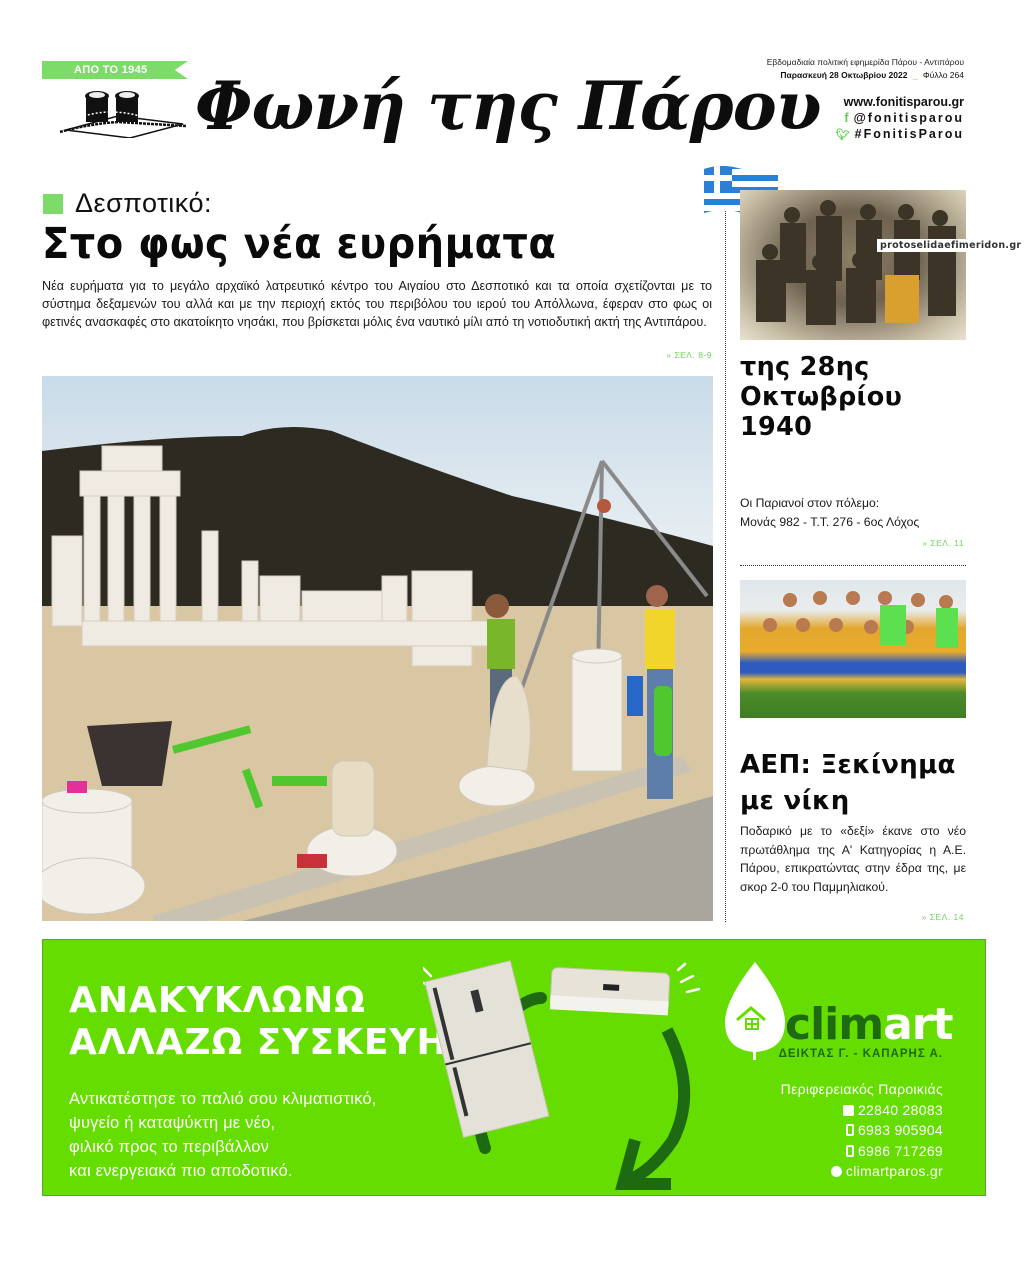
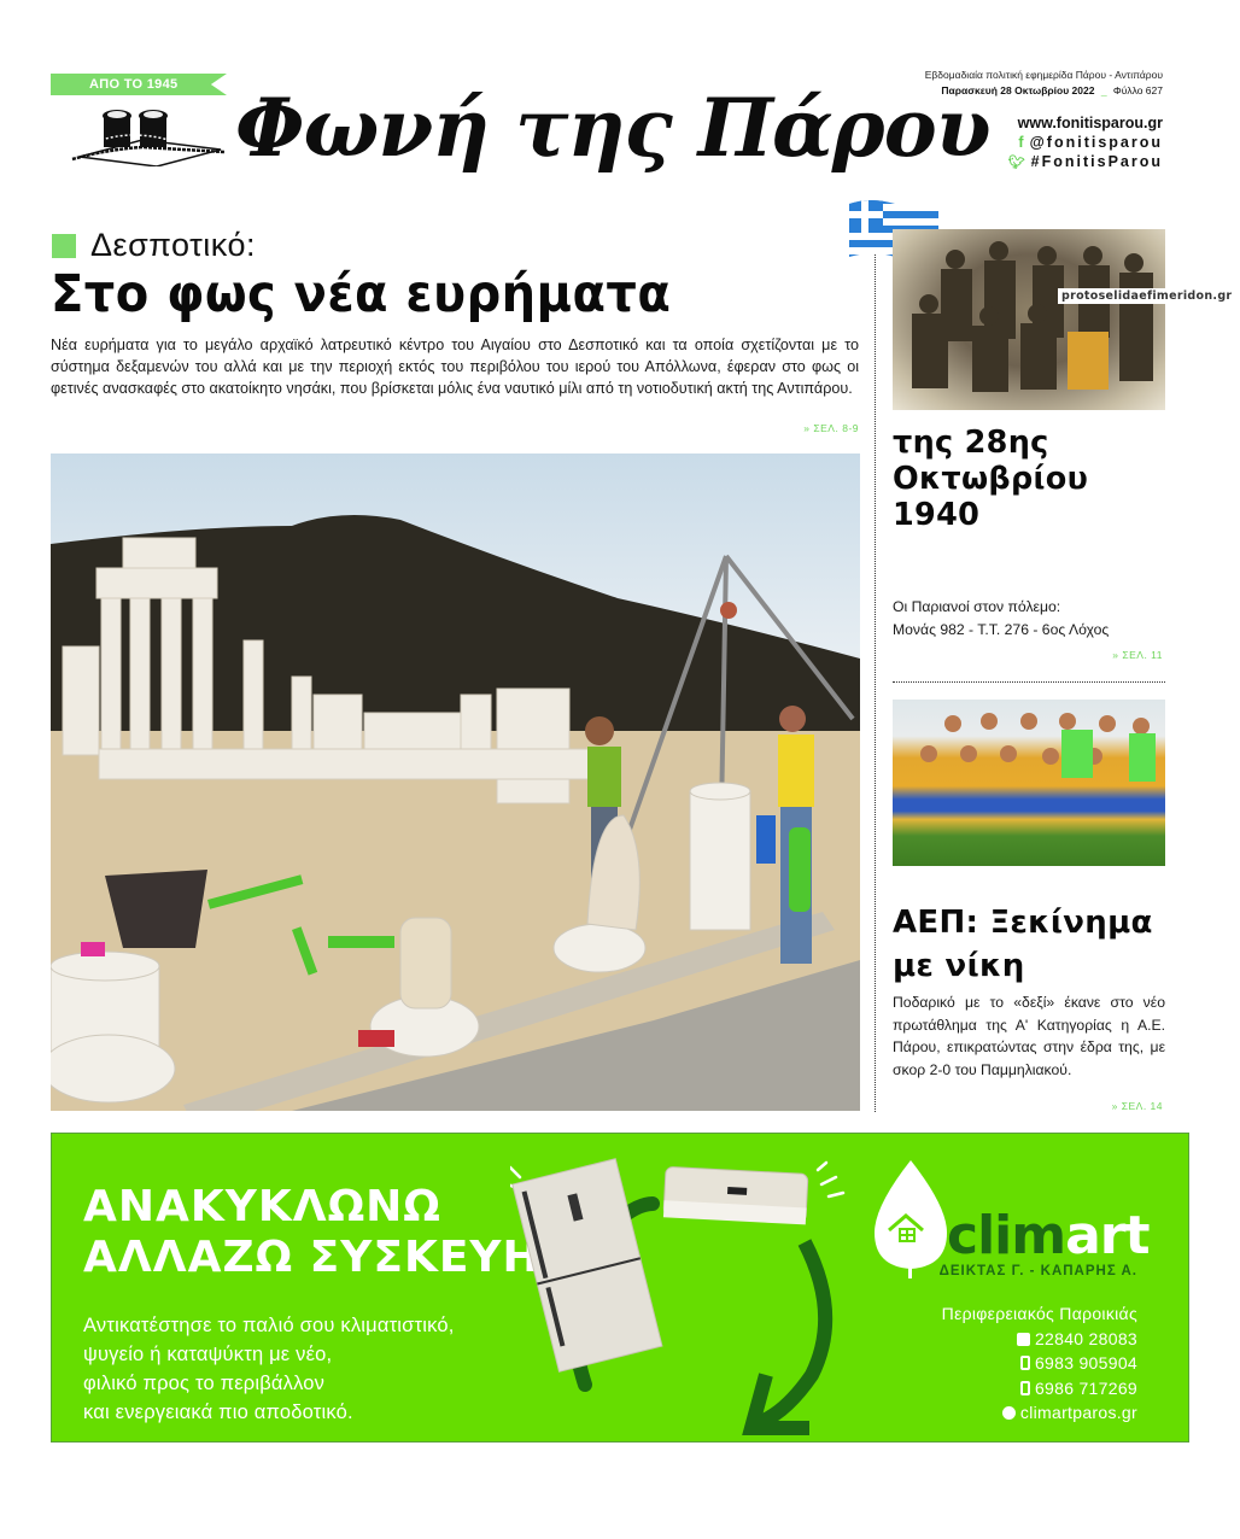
  ΑΠΟ ΤΟ 1945
  Φωνή της Πάρου
  Εβδομαδιαία πολιτική εφημερίδα Πάρου - Αντιπάρου
- Παρασκευή 28 Οκτωβρίου 2022 _ Φύλλο 264
+ Παρασκευή 28 Οκτωβρίου 2022 _ Φύλλο 627
  www.fonitisparou.gr
  f @fonitisparou
  🐦︎ #FonitisParou
  Δεσποτικό:
  Στο φως νέα ευρήματα
  Νέα ευρήματα για το μεγάλο αρχαϊκό λατρευτικό κέντρο του Αιγαίου στο Δεσποτικό και τα οποία σχετίζονται με το σύστημα δεξαμενών του αλλά και με την περιοχή εκτός του περιβόλου του ιερού του Απόλλωνα, έφεραν στο φως οι φετινές ανασκαφές στο ακατοίκητο νησάκι, που βρίσκεται μόλις ένα ναυτικό μίλι από τη νοτιοδυτική ακτή της Αντιπάρου.
  » ΣΕΛ. 8-9
  protoselidaefimeridon.gr
  της 28ης
  Οκτωβρίου
  1940
  Οι Παριανοί στον πόλεμο:
  Μονάς 982 - Τ.Τ. 276 - 6ος Λόχος
  » ΣΕΛ. 11
  ΑΕΠ: Ξεκίνημα
  με νίκη
  Ποδαρικό με το «δεξί» έκανε στο νέο πρωτάθλημα της Α' Κατηγορίας η Α.Ε. Πάρου, επικρατώντας στην έδρα της, με σκορ 2-0 του Παμμηλιακού.
  » ΣΕΛ. 14
  ΑΝΑΚΥΚΛΩΝΩ
  ΑΛΛΑΖΩ ΣΥΣΚΕΥΗ
  Αντικατέστησε το παλιό σου κλιματιστικό,
  ψυγείο ή καταψύκτη με νέο,
  φιλικό προς το περιβάλλον
  και ενεργειακά πιο αποδοτικό.
  climart
  ΔΕΙΚΤΑΣ Γ. - ΚΑΠΑΡΗΣ Α.
  Περιφερειακός Παροικιάς
  22840 28083
  6983 905904
  6986 717269
  climartparos.gr
